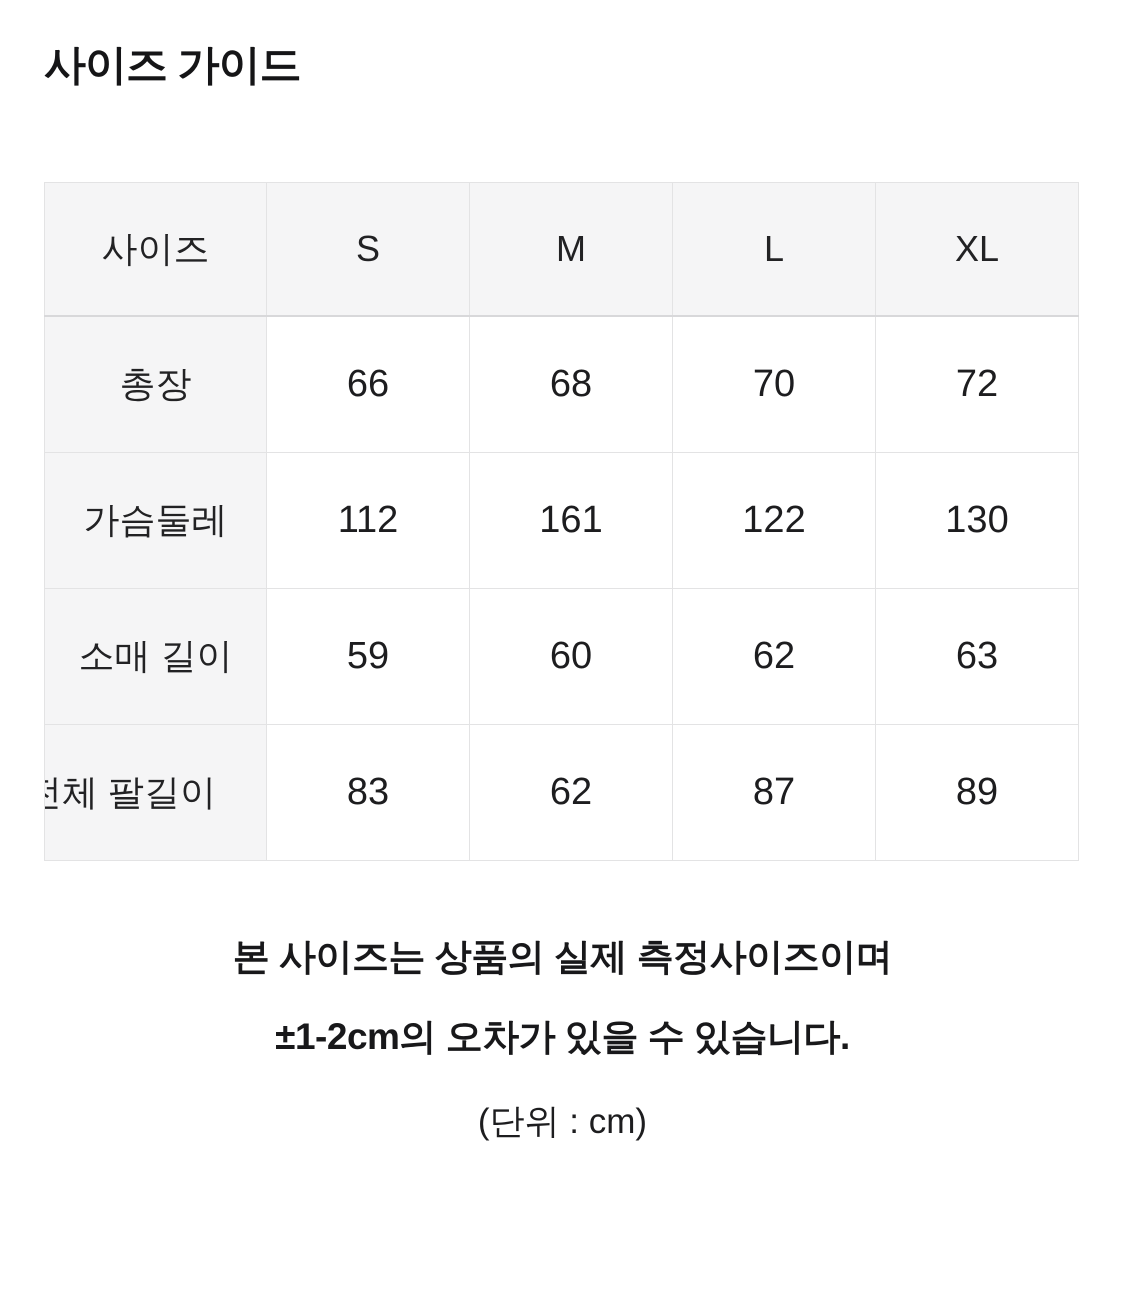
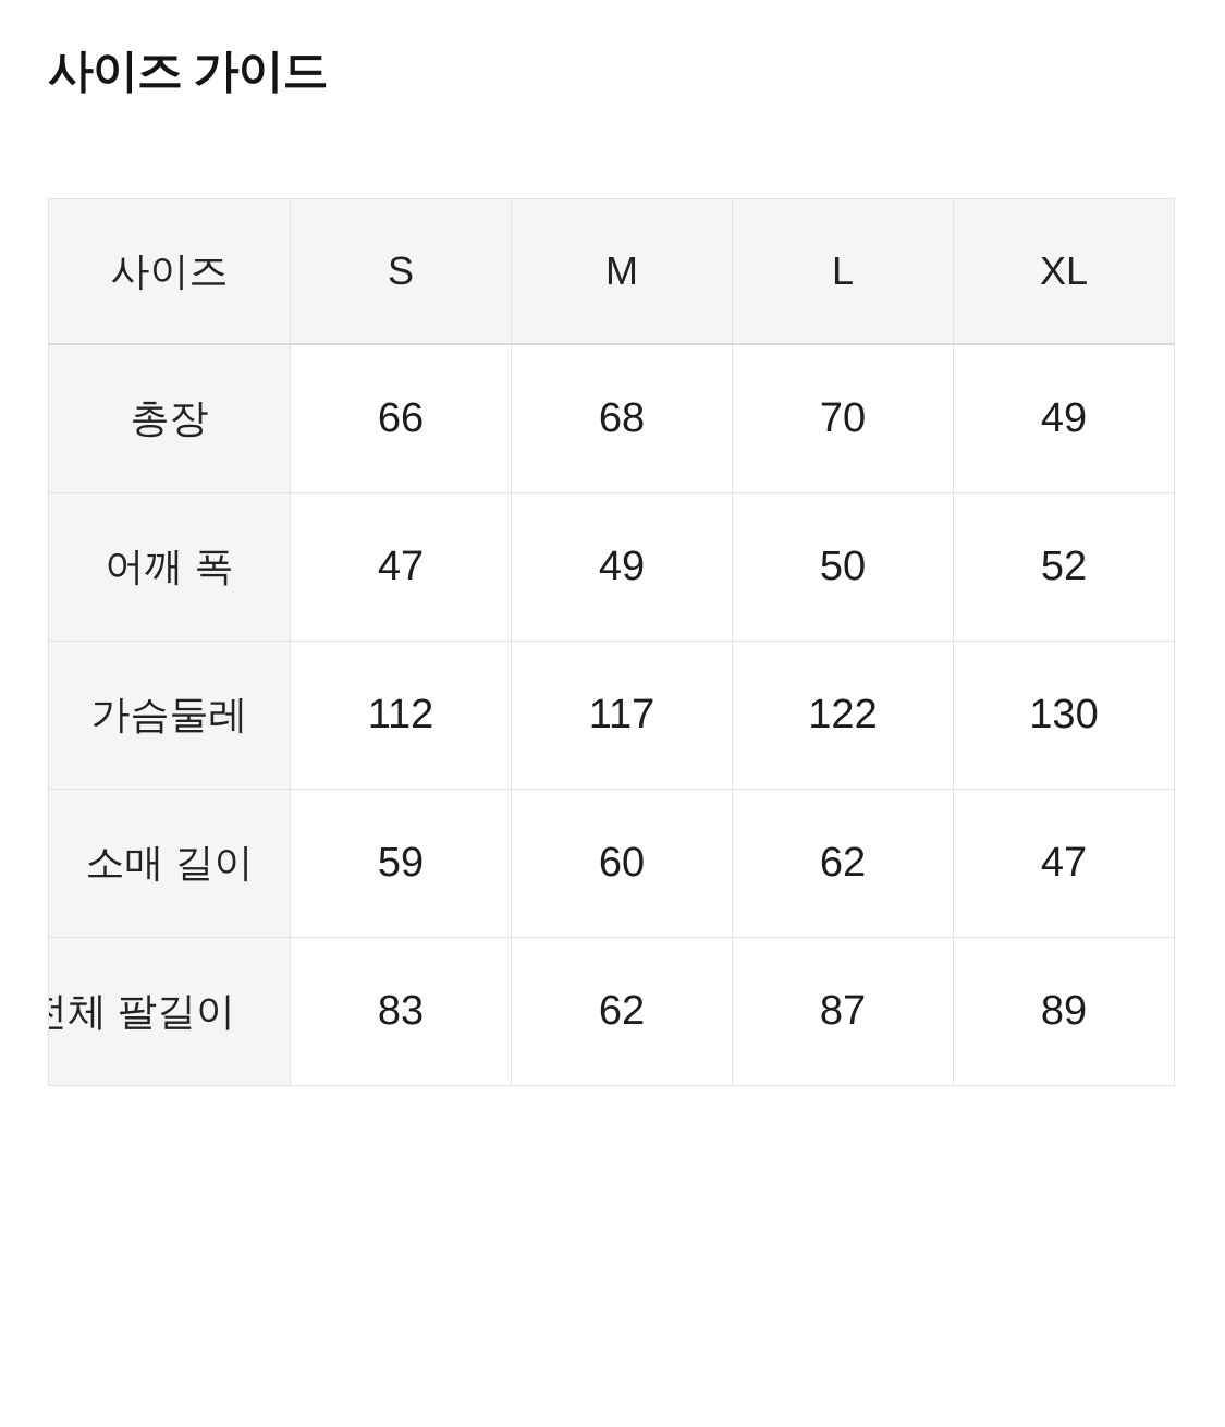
  사이즈 가이드
  사이즈	S	M	L	XL
- 총장	66	68	70	72
+ 총장	66	68	70	49
+ 어깨 폭	47	49	50	52
- 가슴둘레	112	161	122	130
+ 가슴둘레	112	117	122	130
- 소매 길이	59	60	62	63
+ 소매 길이	59	60	62	47
  체 팔길이	83	62	87	89
- 본 사이즈는 상품의 실제 측정사이즈이며
- ±1-2cm의 오차가 있을 수 있습니다.
- (단위 : cm)
